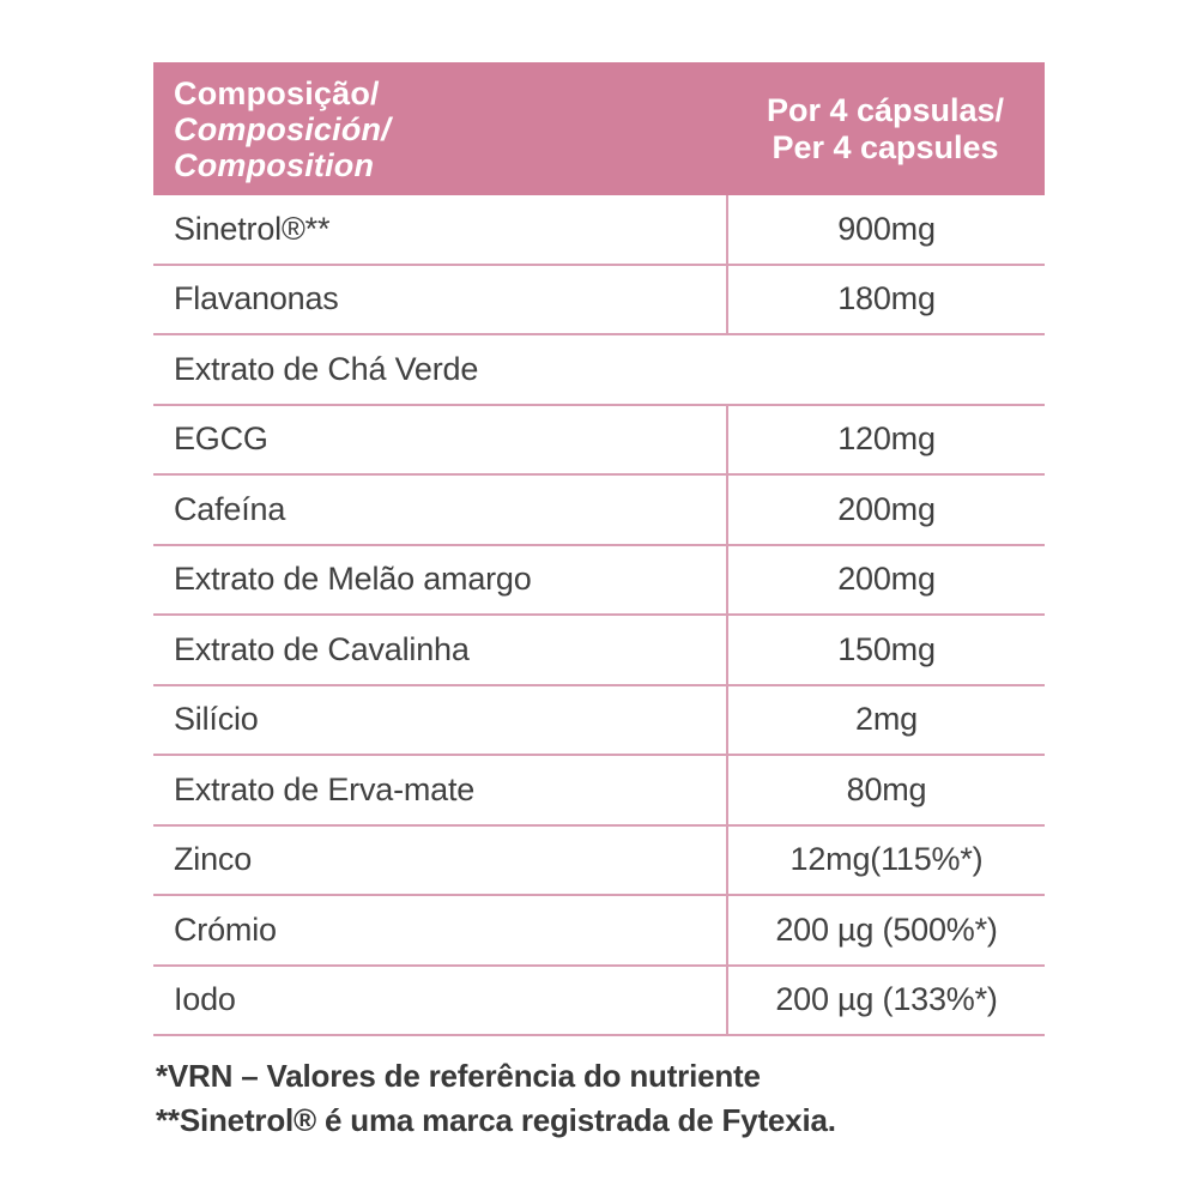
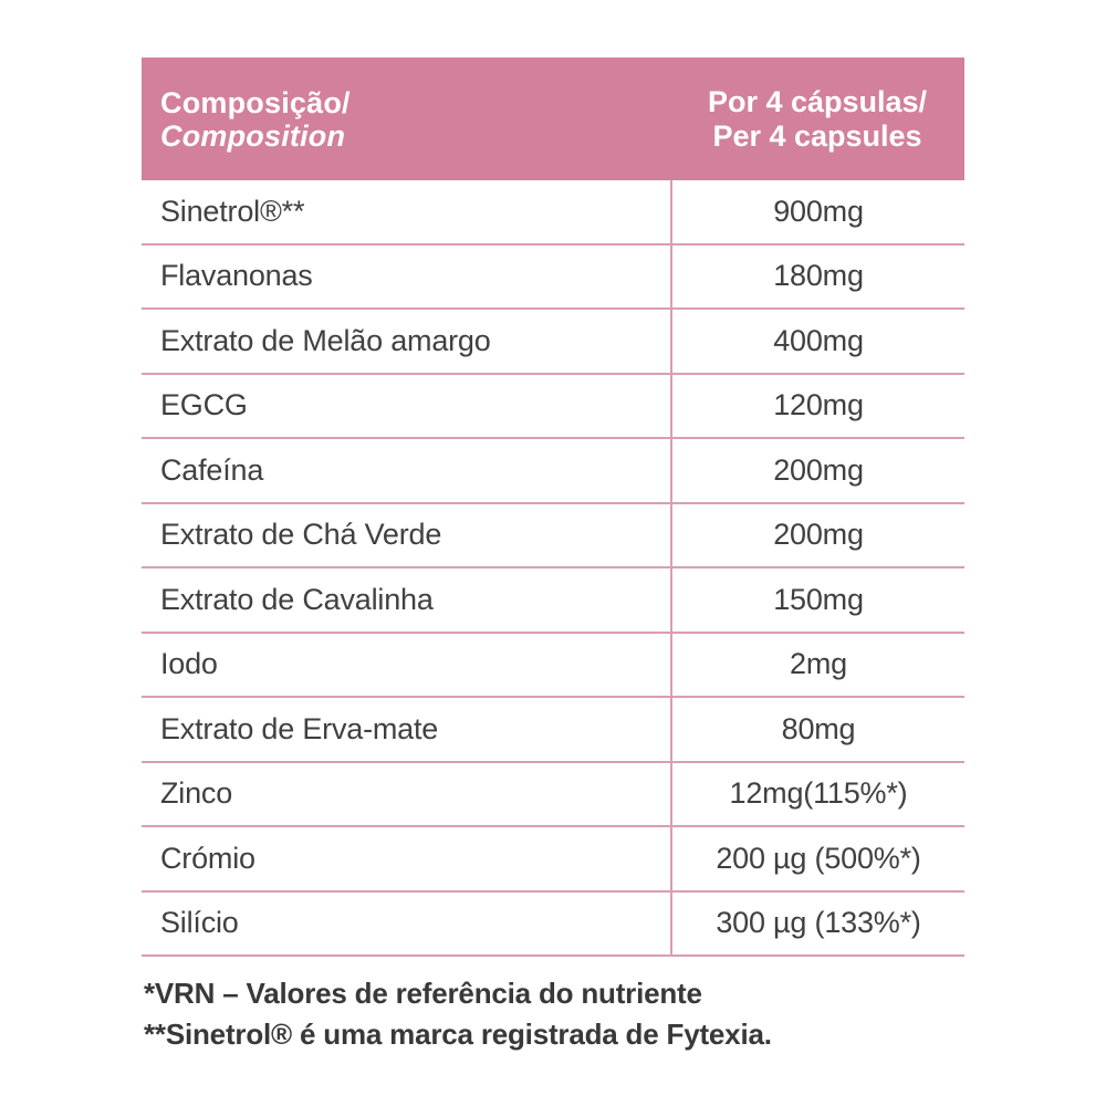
  Composição/
- Composición/
  Composition
  Por 4 cápsulas/
  Per 4 capsules
  Sinetrol®**
  900mg
  Flavanonas
  180mg
- Extrato de Chá Verde
+ Extrato de Melão amargo
+ 400mg
  EGCG
  120mg
  Cafeína
  200mg
- Extrato de Melão amargo
+ Extrato de Chá Verde
  200mg
  Extrato de Cavalinha
  150mg
- Silício
+ Iodo
  2mg
  Extrato de Erva-mate
  80mg
  Zinco
  12mg(115%*)
  Crómio
  200 µg (500%*)
- Iodo
+ Silício
- 200 µg (133%*)
+ 300 µg (133%*)
  *VRN – Valores de referência do nutriente
  **Sinetrol® é uma marca registrada de Fytexia.
